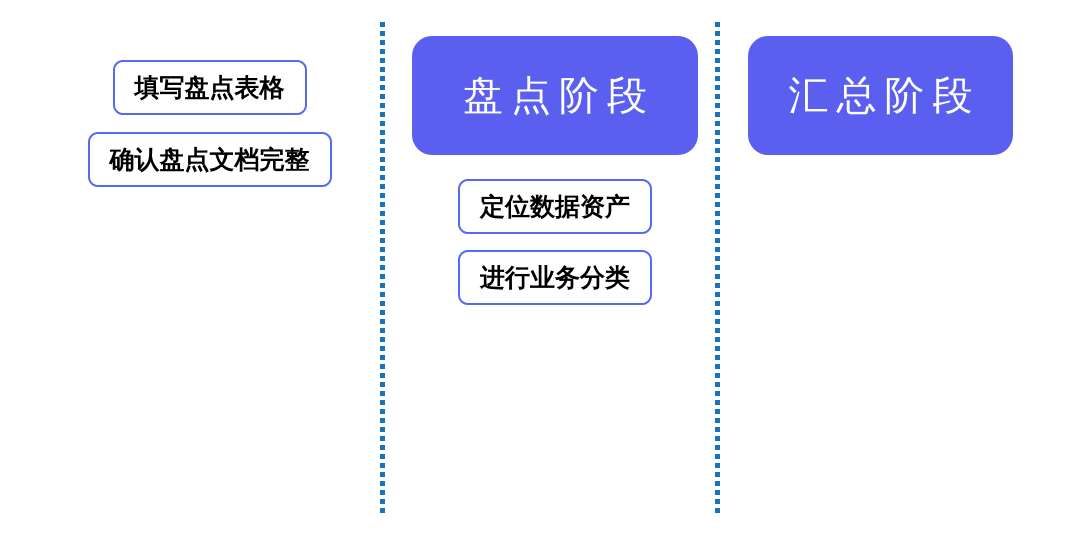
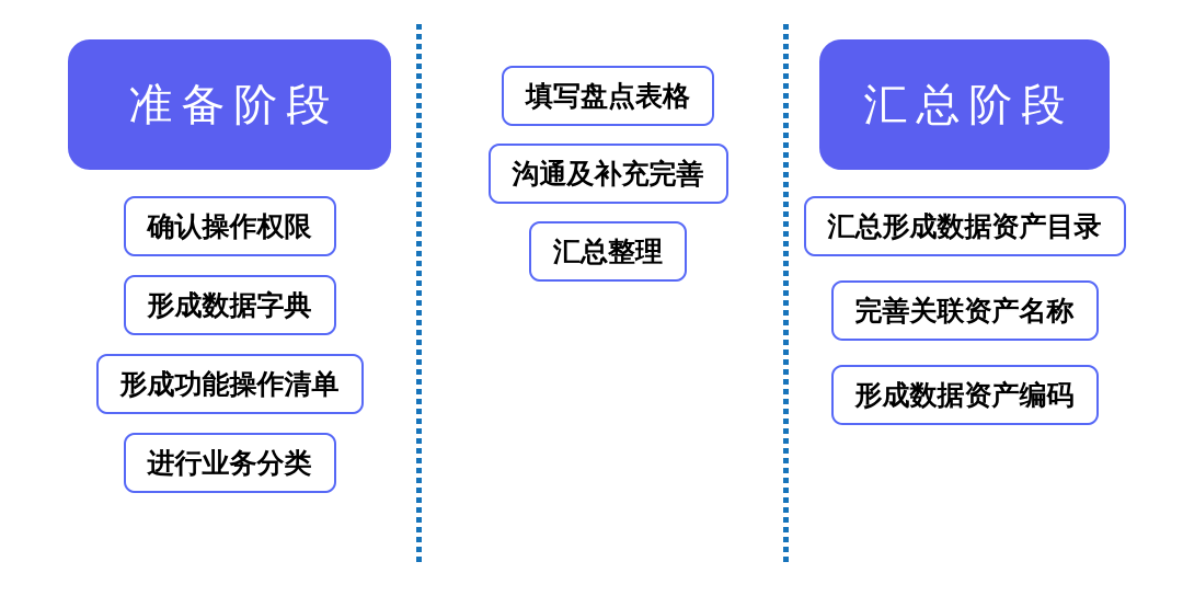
+ 准备阶段
+ 确认操作权限
+ 形成数据字典
+ 形成功能操作清单
- 填写盘点表格
+ 进行业务分类
- 确认盘点文档完整
- 盘点阶段
- 定位数据资产
- 进行业务分类
+ 填写盘点表格
+ 沟通及补充完善
+ 汇总整理
  汇总阶段
+ 汇总形成数据资产目录
+ 完善关联资产名称
+ 形成数据资产编码
